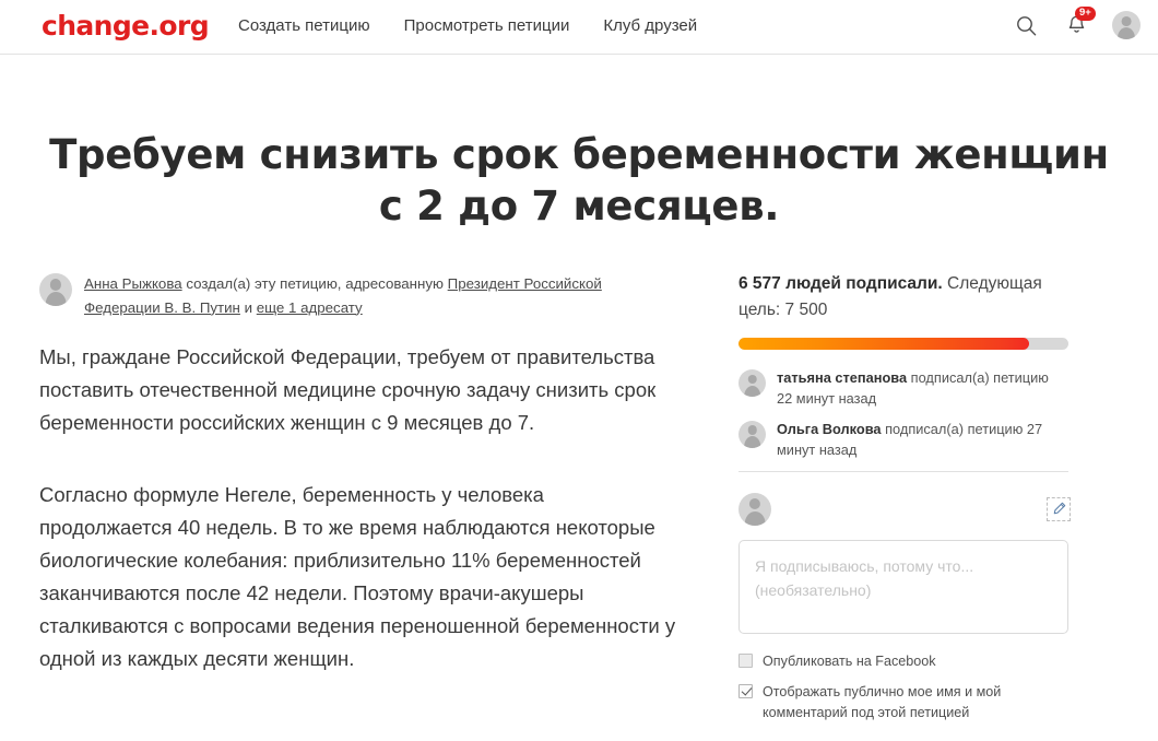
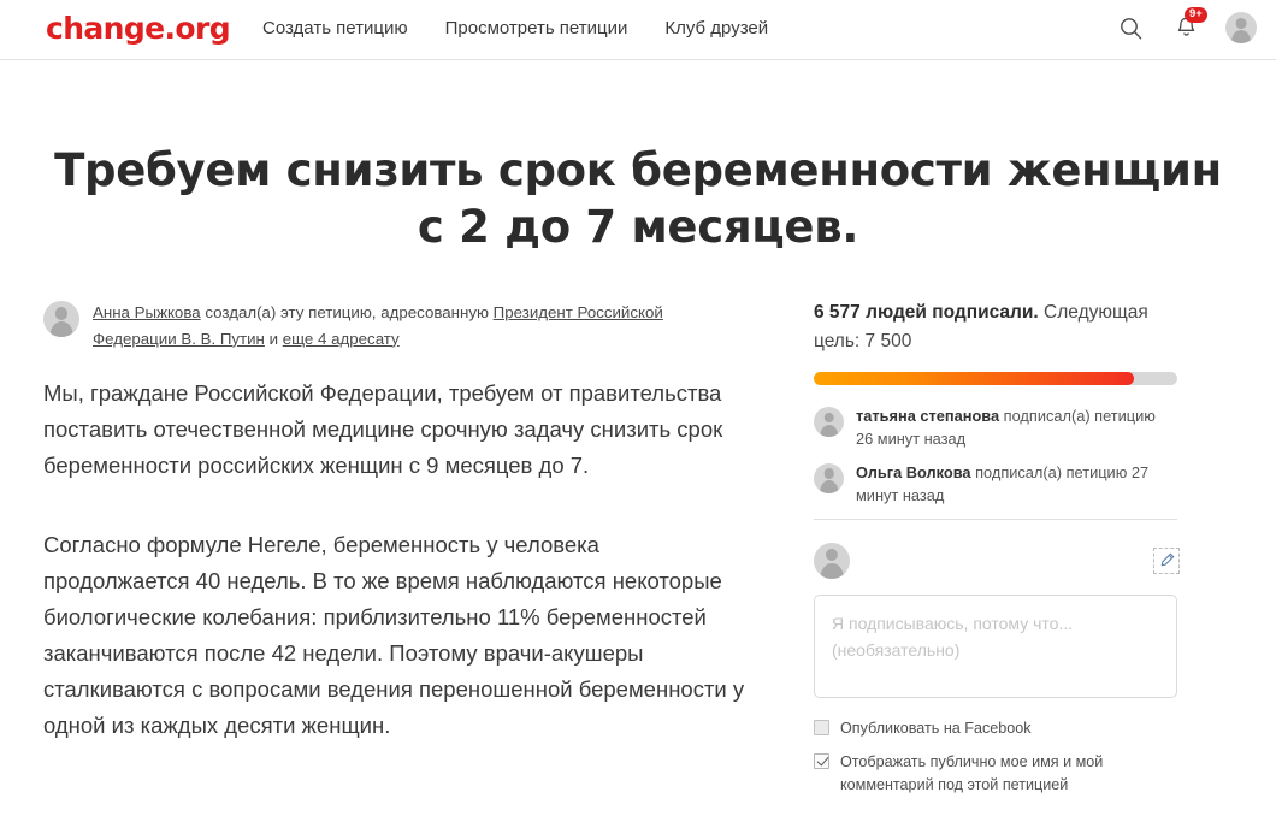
  change.org
  Создать петицию
  Просмотреть петиции
  Клуб друзей
  9+
  Требуем снизить срок беременности женщин с 2 до 7 месяцев.
- Анна Рыжкова создал(а) эту петицию, адресованную Президент Российской Федерации В. В. Путин и еще 1 адресату
+ Анна Рыжкова создал(а) эту петицию, адресованную Президент Российской Федерации В. В. Путин и еще 4 адресату
  Мы, граждане Российской Федерации, требуем от правительства поставить отечественной медицине срочную задачу снизить срок беременности российских женщин с 9 месяцев до 7.
  Согласно формуле Негеле, беременность у человека продолжается 40 недель. В то же время наблюдаются некоторые биологические колебания: приблизительно 11% беременностей заканчиваются после 42 недели. Поэтому врачи-акушеры сталкиваются с вопросами ведения переношенной беременности у одной из каждых десяти женщин.
  6 577 людей подписали. Следующая цель: 7 500
- татьяна степанова подписал(а) петицию 22 минут назад
+ татьяна степанова подписал(а) петицию 26 минут назад
  Ольга Волкова подписал(а) петицию 27 минут назад
  Я подписываюсь, потому что...
  (необязательно)
  Опубликовать на Facebook
  Отображать публично мое имя и мой комментарий под этой петицией
